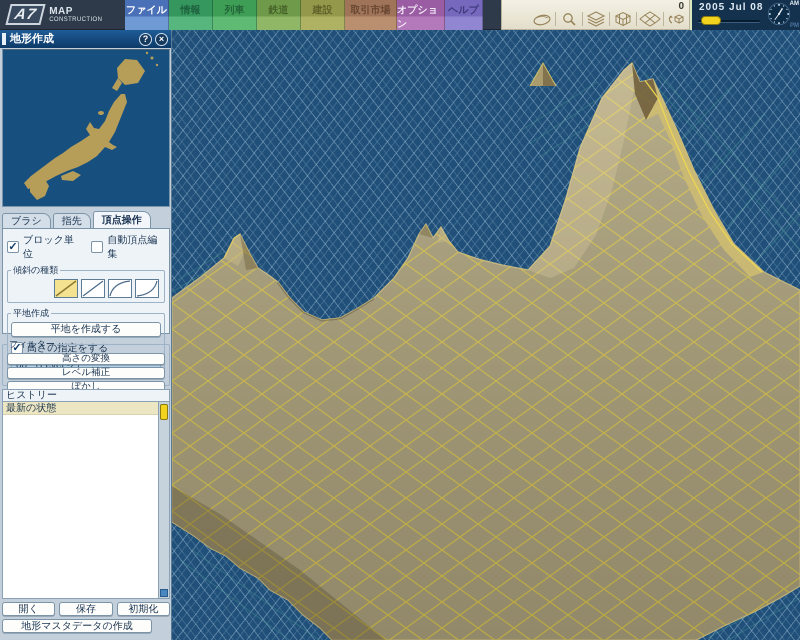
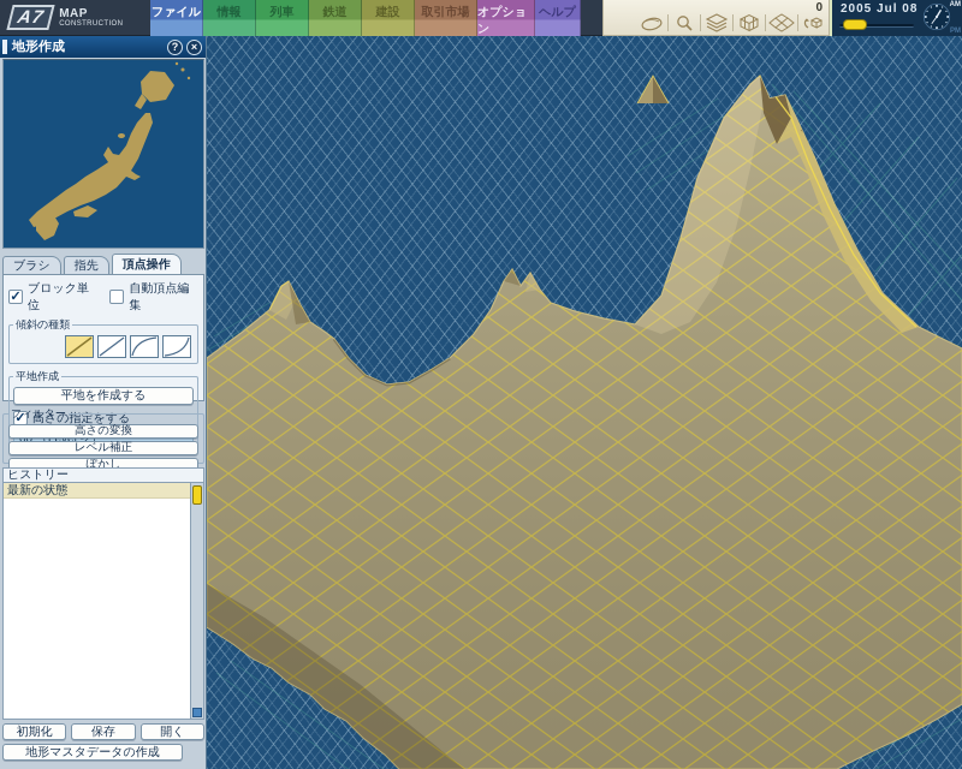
  MAP
  ファイル
  情報
  列車
  鉄道
  建設
  取引市場
  オプション
  ヘルプ
  0
  2005 Jul 08
  地形作成
  ?
  ×
  ブラシ
  指先
  頂点操作
  ✓
  ブロック単位
  自動頂点編集
  傾斜の種類
  平地作成
  平地を作成する
  ✓
  高さの指定をする
  00 （Level -2）
  フィルター
  高さの変換
  レベル補正
  ぼかし
  ヒストリー
  最新の状態
- 開く
+ 初期化
  保存
- 初期化
+ 開く
  地形マスタデータの作成
